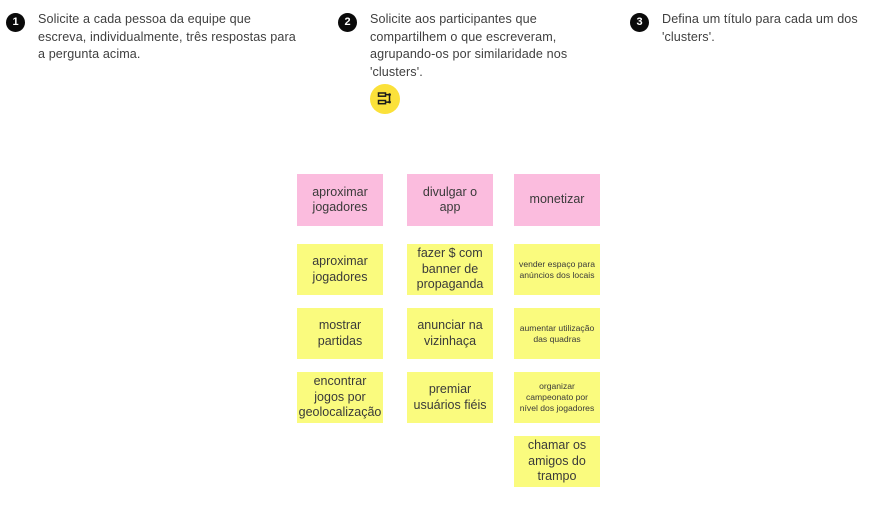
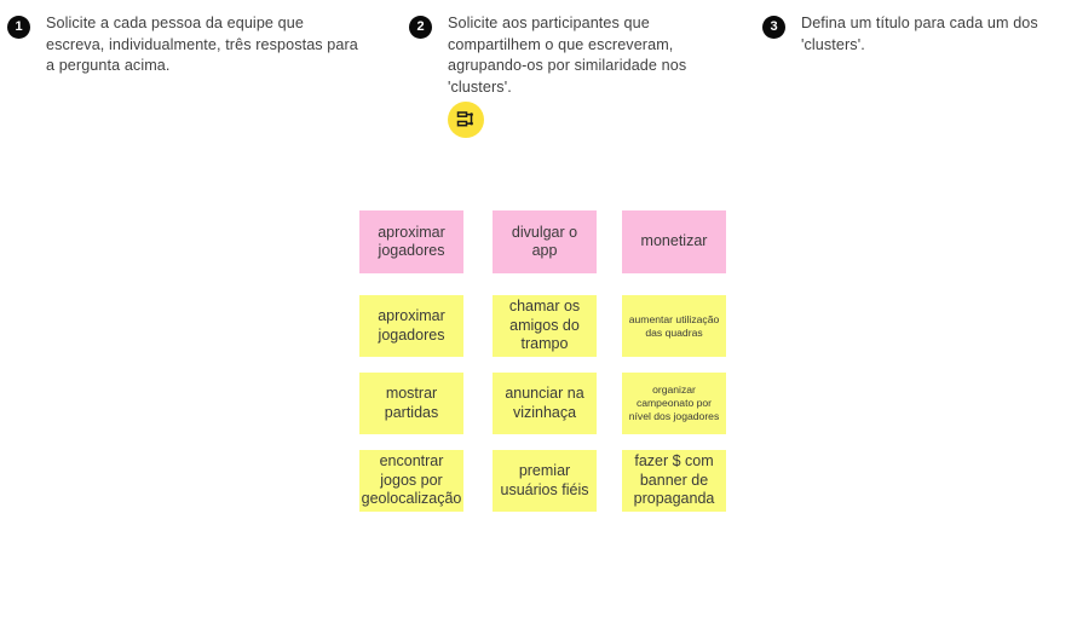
  1
  Solicite a cada pessoa da equipe que escreva, individualmente, três respostas para a pergunta acima.
  2
  Solicite aos participantes que compartilhem o que escreveram, agrupando-os por similaridade nos 'clusters'.
  3
  Defina um título para cada um dos 'clusters'.
  aproximar jogadores
  aproximar jogadores
  mostrar partidas
  encontrar jogos por geolocalização
  divulgar o app
- fazer $ com banner de propaganda
+ chamar os amigos do trampo
  anunciar na vizinhaça
  premiar usuários fiéis
  monetizar
- vender espaço para anúncios dos locais
  aumentar utilização das quadras
  organizar campeonato por nível dos jogadores
- chamar os amigos do trampo
+ fazer $ com banner de propaganda
